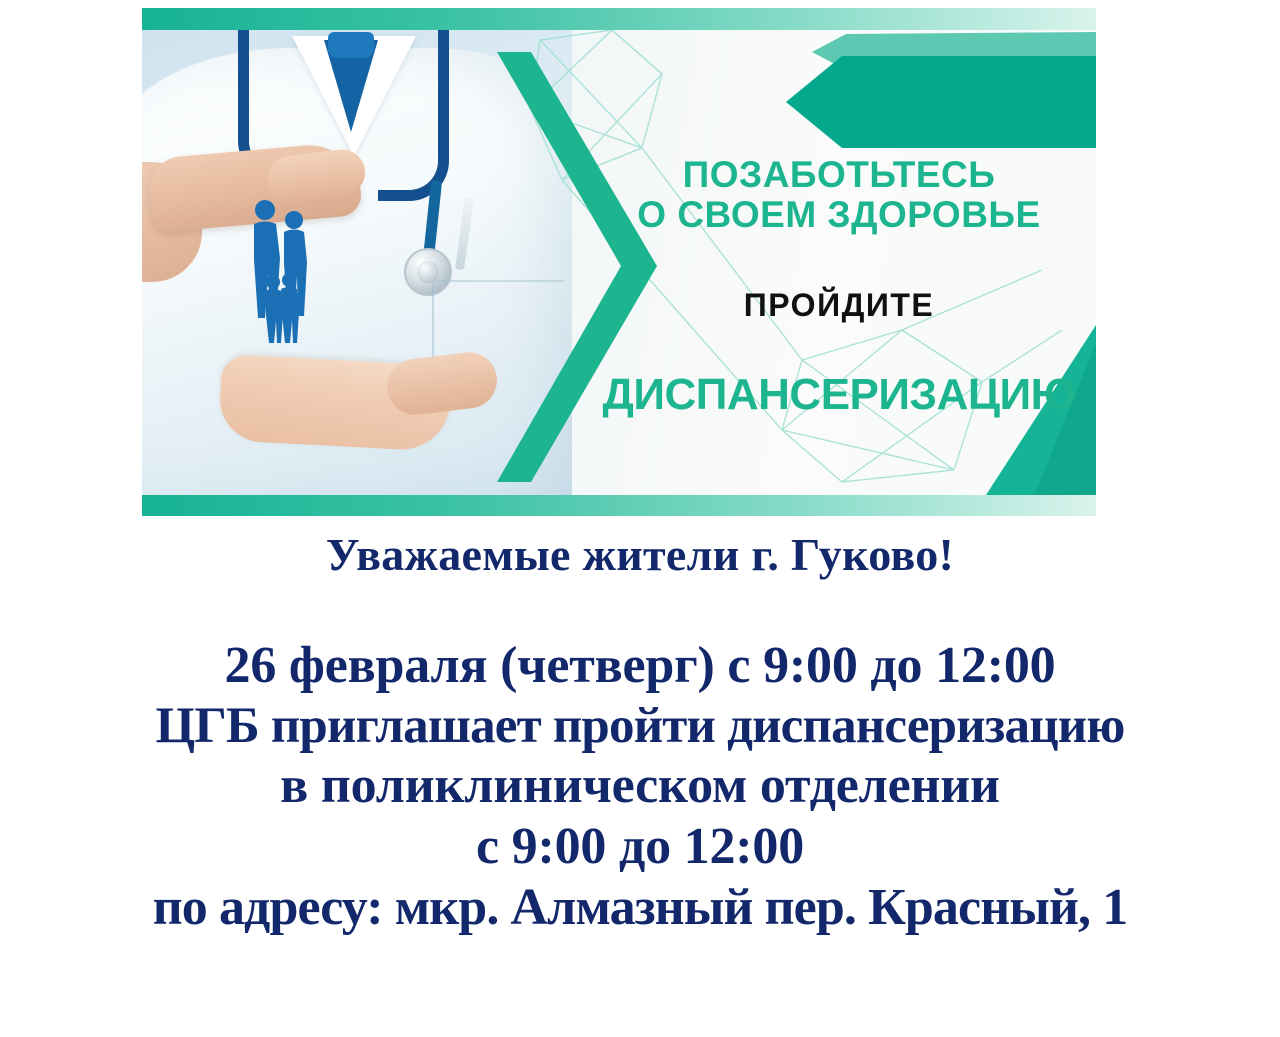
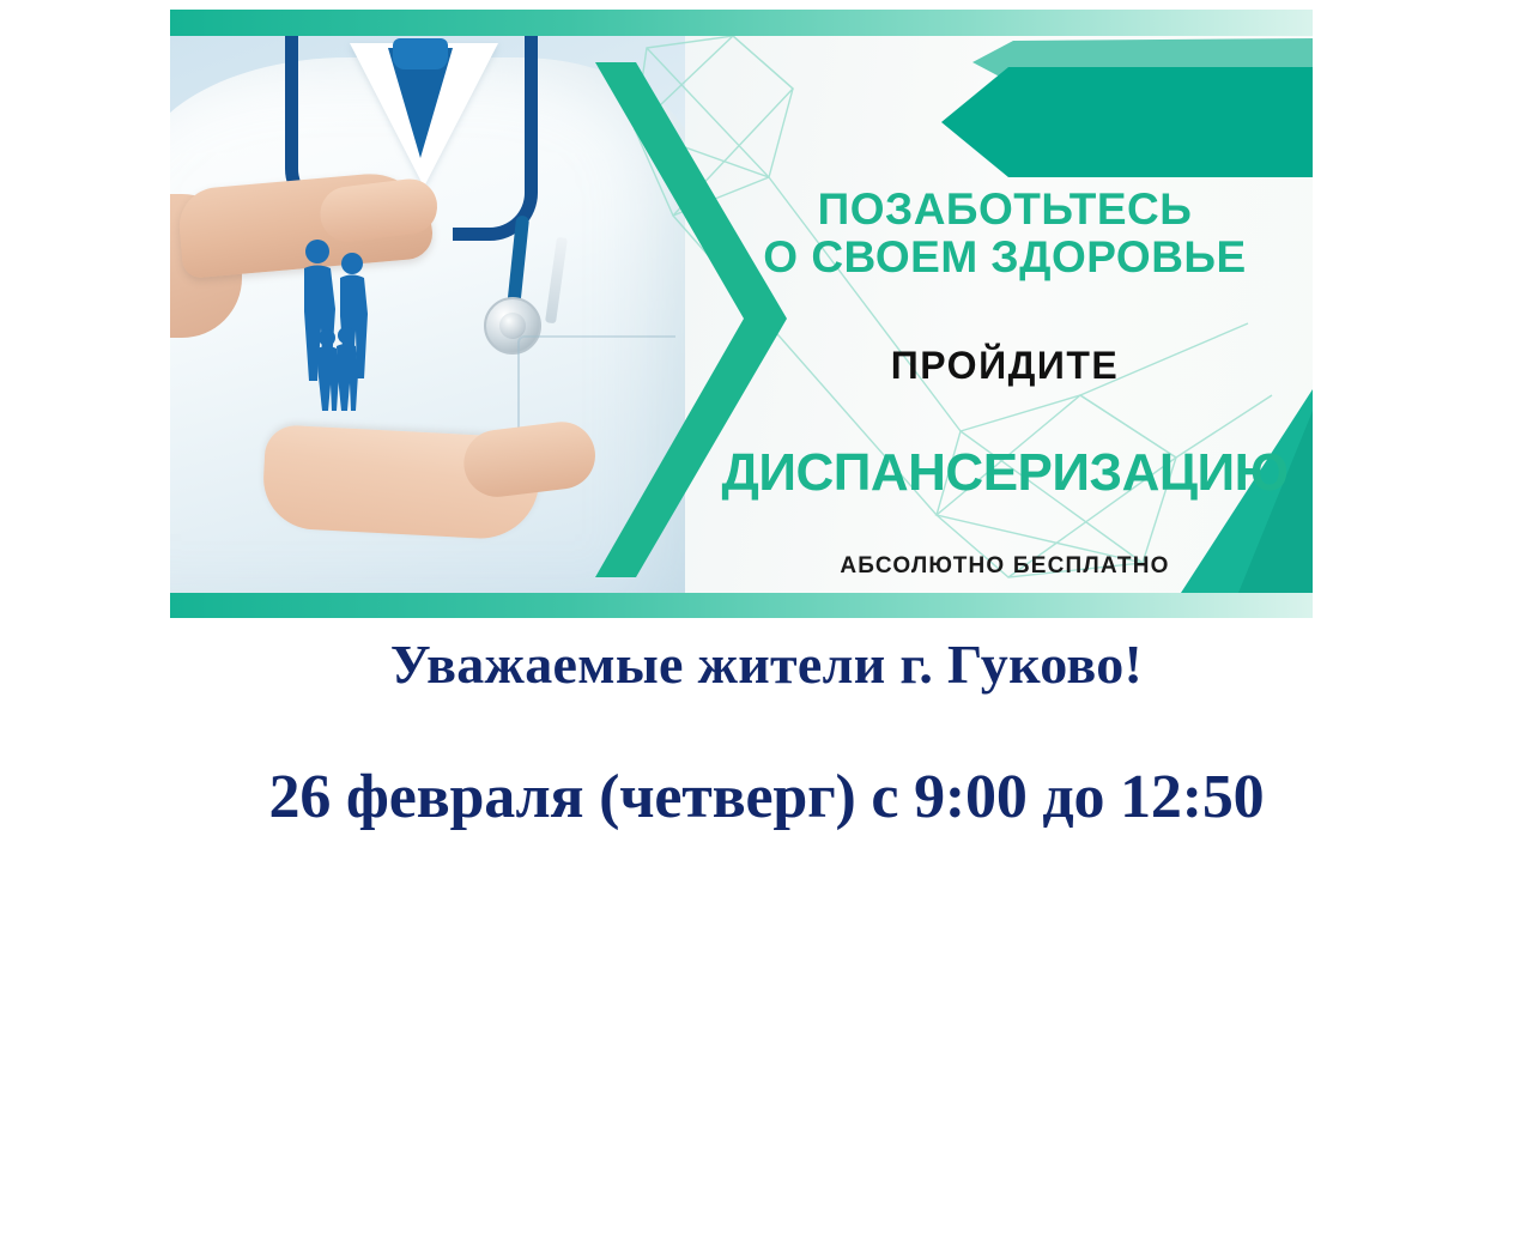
  ПОЗАБОТЬТЕСЬ
  О СВОЕМ ЗДОРОВЬЕ
  ПРОЙДИТЕ
  ДИСПАНСЕРИЗАЦИЮ
+ АБСОЛЮТНО БЕСПЛАТНО
  Уважаемые жители г. Гуково!
- 26 февраля (четверг) с 9:00 до 12:00
+ 26 февраля (четверг) с 9:00 до 12:50
- ЦГБ приглашает пройти диспансеризацию
- в поликлиническом отделении
- с 9:00 до 12:00
- по адресу: мкр. Алмазный пер. Красный, 1
